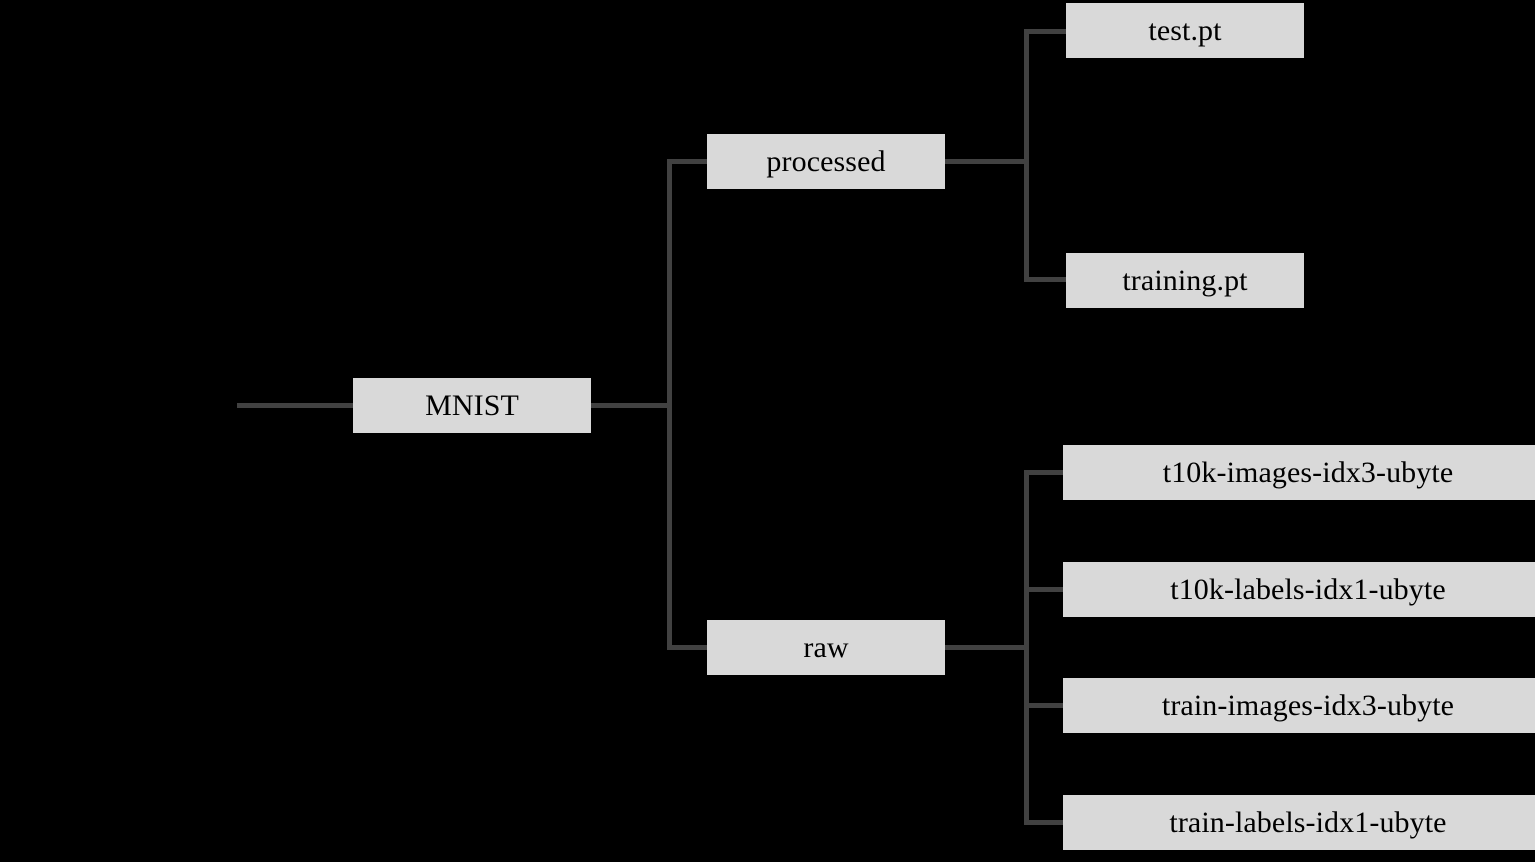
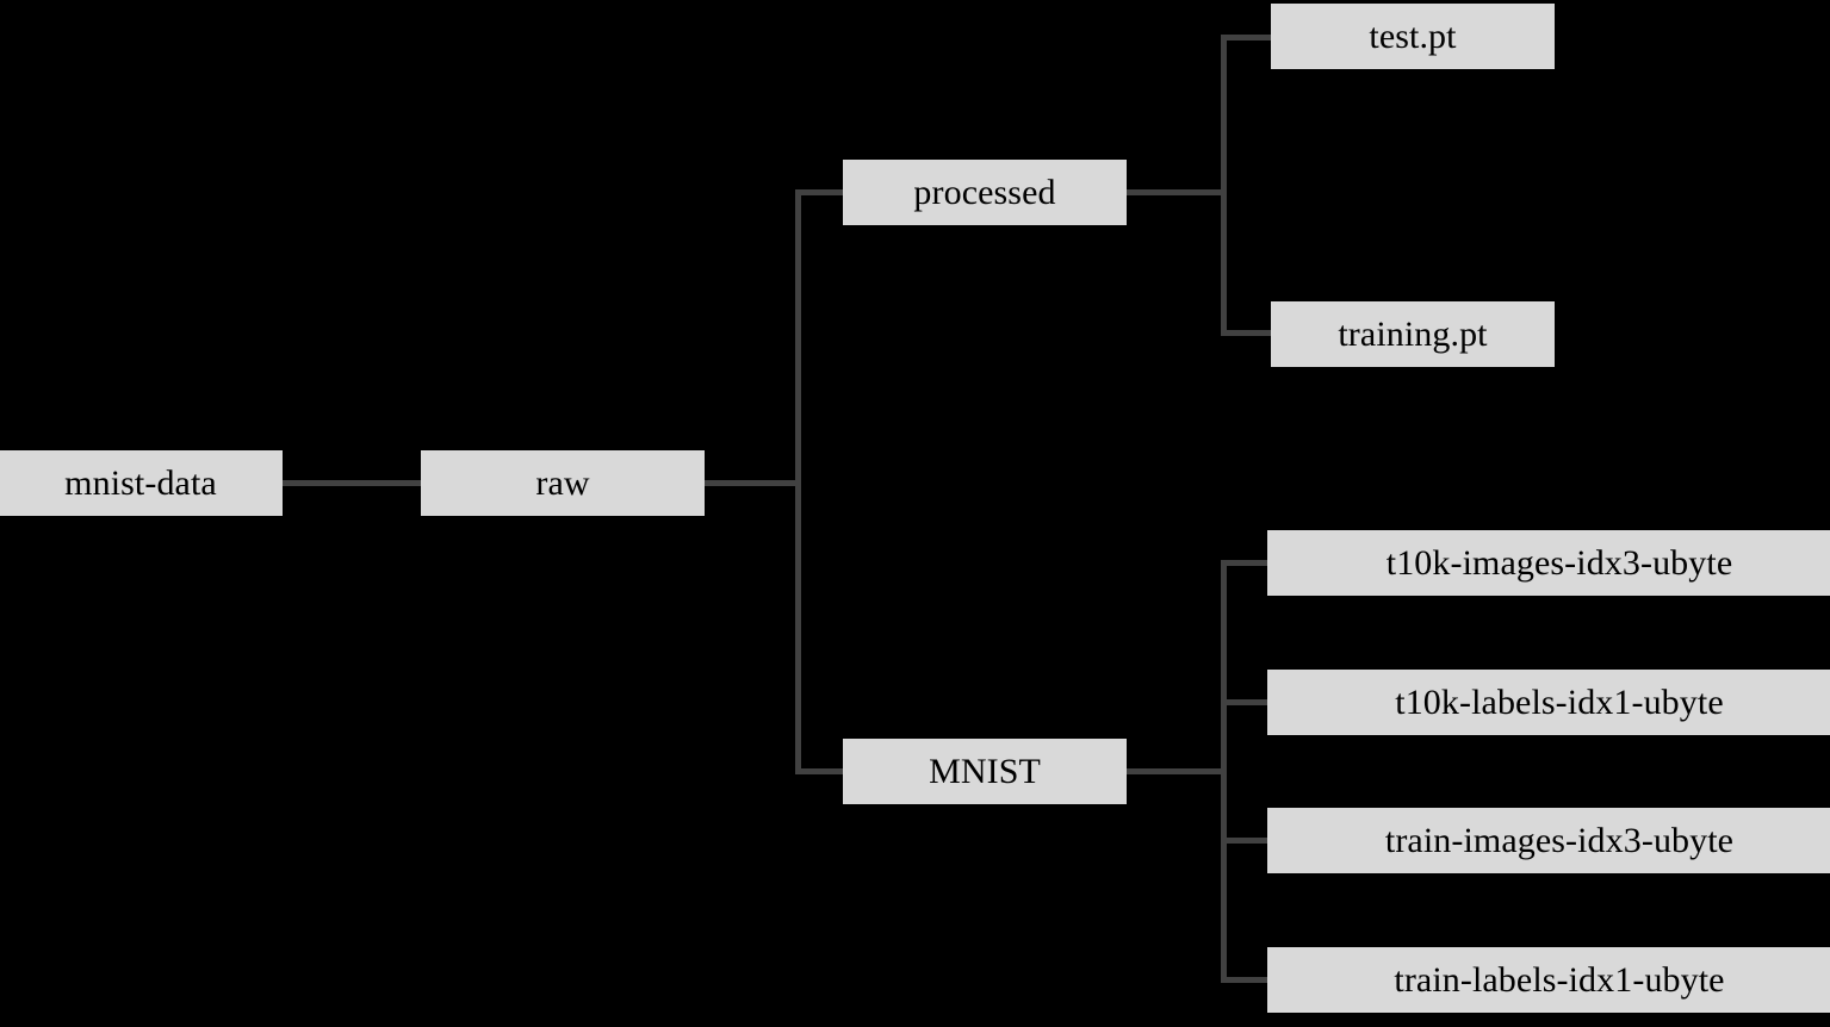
+ mnist-data
- MNIST
+ raw
  processed
- raw
+ MNIST
  test.pt
  training.pt
  t10k-images-idx3-ubyte
  t10k-labels-idx1-ubyte
  train-images-idx3-ubyte
  train-labels-idx1-ubyte
